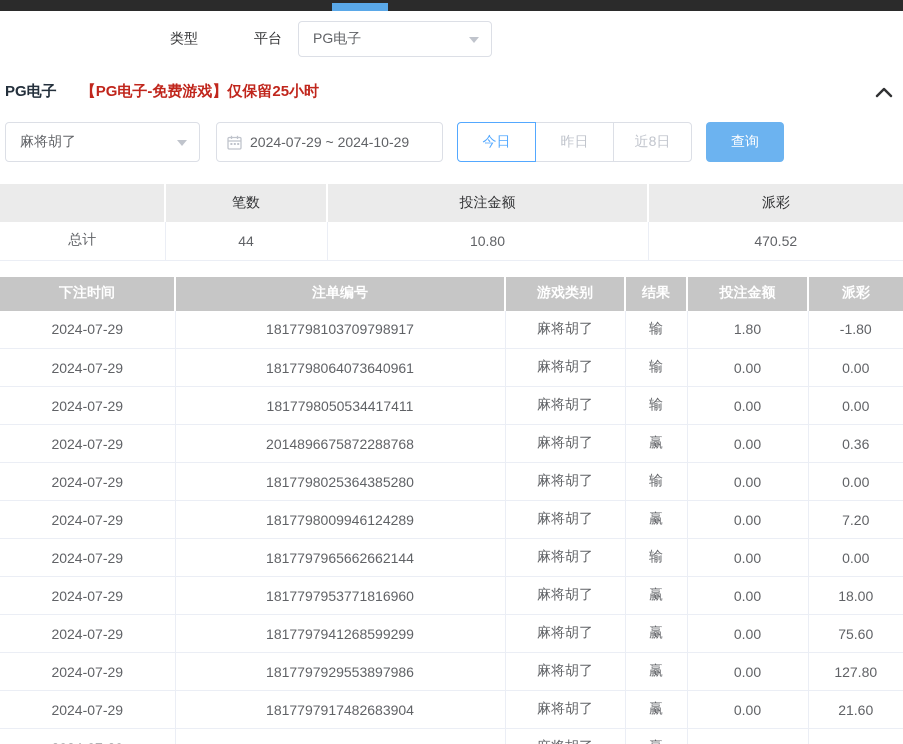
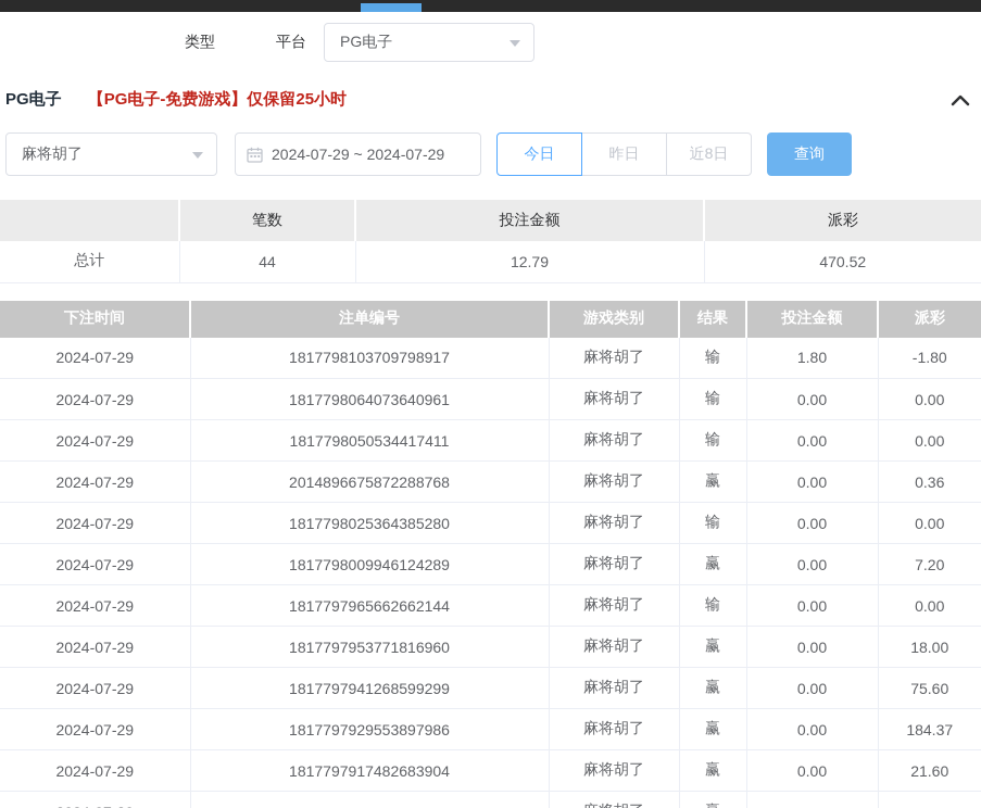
  类型
  平台
  PG电子
  PG电子
  【PG电子-免费游戏】仅保留25小时
  麻将胡了
- 2024-07-29 ~ 2024-10-29
+ 2024-07-29 ~ 2024-07-29
  今日
  昨日
  近8日
  查询
  	笔数	投注金额	派彩
- 总计	44	10.80	470.52
+ 总计	44	12.79	470.52
  下注时间	注单编号	游戏类别	结果	投注金额	派彩
  2024-07-29	1817798103709798917	麻将胡了	输	1.80	-1.80
  2024-07-29	1817798064073640961	麻将胡了	输	0.00	0.00
  2024-07-29	1817798050534417411	麻将胡了	输	0.00	0.00
  2024-07-29	2014896675872288768	麻将胡了	赢	0.00	0.36
  2024-07-29	1817798025364385280	麻将胡了	输	0.00	0.00
  2024-07-29	1817798009946124289	麻将胡了	赢	0.00	7.20
  2024-07-29	1817797965662662144	麻将胡了	输	0.00	0.00
  2024-07-29	1817797953771816960	麻将胡了	赢	0.00	18.00
  2024-07-29	1817797941268599299	麻将胡了	赢	0.00	75.60
- 2024-07-29	1817797929553897986	麻将胡了	赢	0.00	127.80
+ 2024-07-29	1817797929553897986	麻将胡了	赢	0.00	184.37
  2024-07-29	1817797917482683904	麻将胡了	赢	0.00	21.60
